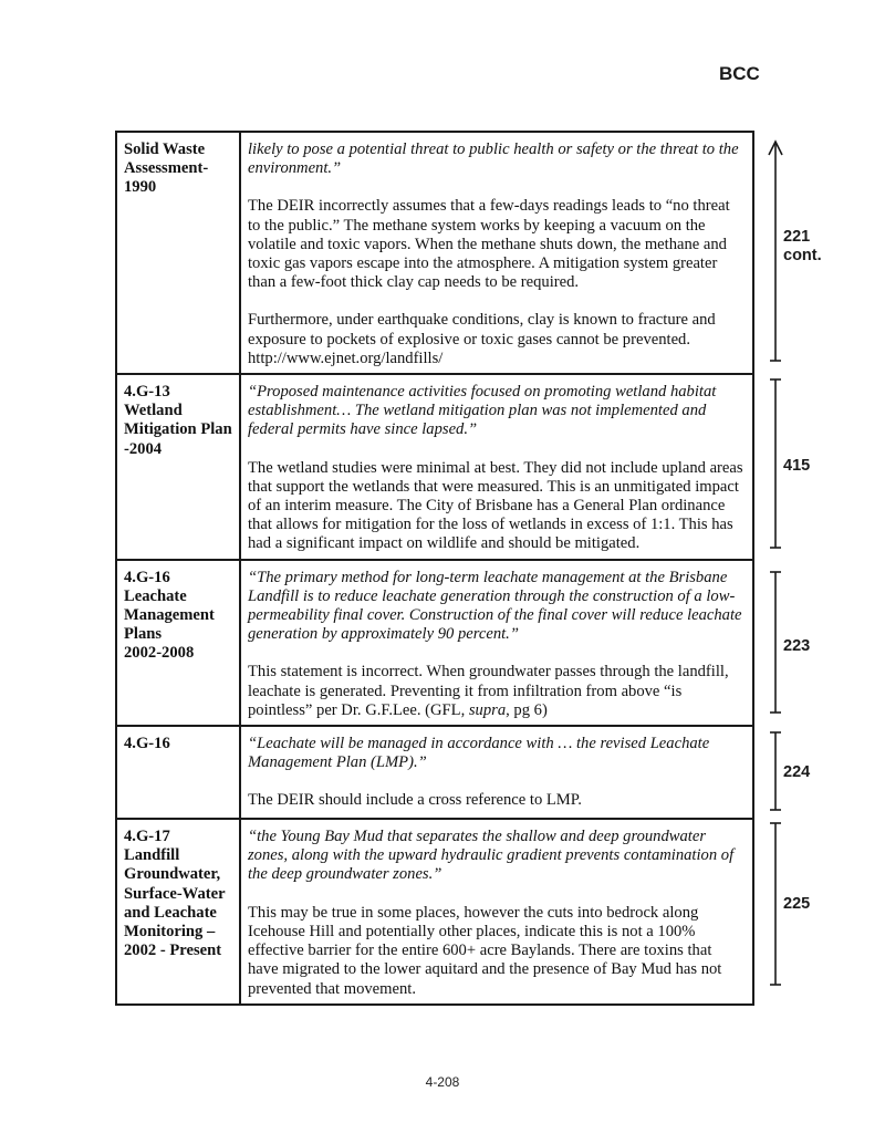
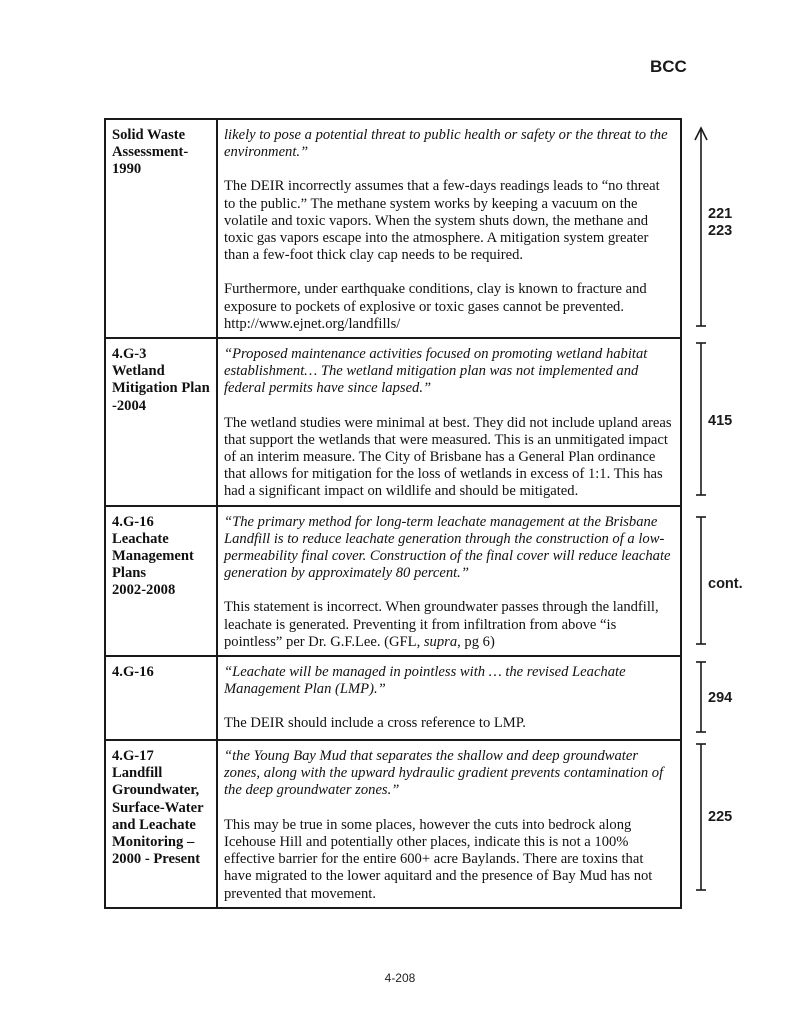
  BCC
- Solid Waste Assessment- 1990	likely to pose a potential threat to public health or safety or the threat to the environment.” The DEIR incorrectly assumes that a few-days readings leads to “no threat to the public.” The methane system works by keeping a vacuum on the volatile and toxic vapors. When the methane shuts down, the methane and toxic gas vapors escape into the atmosphere. A mitigation system greater than a few-foot thick clay cap needs to be required. Furthermore, under earthquake conditions, clay is known to fracture and exposure to pockets of explosive or toxic gases cannot be prevented. http://www.ejnet.org/landfills/
+ Solid Waste Assessment- 1990	likely to pose a potential threat to public health or safety or the threat to the environment.” The DEIR incorrectly assumes that a few-days readings leads to “no threat to the public.” The methane system works by keeping a vacuum on the volatile and toxic vapors. When the system shuts down, the methane and toxic gas vapors escape into the atmosphere. A mitigation system greater than a few-foot thick clay cap needs to be required. Furthermore, under earthquake conditions, clay is known to fracture and exposure to pockets of explosive or toxic gases cannot be prevented. http://www.ejnet.org/landfills/
- 4.G-13 Wetland Mitigation Plan -2004	“Proposed maintenance activities focused on promoting wetland habitat establishment… The wetland mitigation plan was not implemented and federal permits have since lapsed.” The wetland studies were minimal at best. They did not include upland areas that support the wetlands that were measured. This is an unmitigated impact of an interim measure. The City of Brisbane has a General Plan ordinance that allows for mitigation for the loss of wetlands in excess of 1:1. This has had a significant impact on wildlife and should be mitigated.
+ 4.G-3 Wetland Mitigation Plan -2004	“Proposed maintenance activities focused on promoting wetland habitat establishment… The wetland mitigation plan was not implemented and federal permits have since lapsed.” The wetland studies were minimal at best. They did not include upland areas that support the wetlands that were measured. This is an unmitigated impact of an interim measure. The City of Brisbane has a General Plan ordinance that allows for mitigation for the loss of wetlands in excess of 1:1. This has had a significant impact on wildlife and should be mitigated.
- 4.G-16 Leachate Management Plans 2002-2008	“The primary method for long-term leachate management at the Brisbane Landfill is to reduce leachate generation through the construction of a low-permeability final cover. Construction of the final cover will reduce leachate generation by approximately 90 percent.” This statement is incorrect. When groundwater passes through the landfill, leachate is generated. Preventing it from infiltration from above “is pointless” per Dr. G.F.Lee. (GFL, supra, pg 6)
+ 4.G-16 Leachate Management Plans 2002-2008	“The primary method for long-term leachate management at the Brisbane Landfill is to reduce leachate generation through the construction of a low-permeability final cover. Construction of the final cover will reduce leachate generation by approximately 80 percent.” This statement is incorrect. When groundwater passes through the landfill, leachate is generated. Preventing it from infiltration from above “is pointless” per Dr. G.F.Lee. (GFL, supra, pg 6)
- 4.G-16	“Leachate will be managed in accordance with … the revised Leachate Management Plan (LMP).” The DEIR should include a cross reference to LMP.
+ 4.G-16	“Leachate will be managed in pointless with … the revised Leachate Management Plan (LMP).” The DEIR should include a cross reference to LMP.
- 4.G-17 Landfill Groundwater, Surface-Water and Leachate Monitoring – 2002 - Present	“the Young Bay Mud that separates the shallow and deep groundwater zones, along with the upward hydraulic gradient prevents contamination of the deep groundwater zones.” This may be true in some places, however the cuts into bedrock along Icehouse Hill and potentially other places, indicate this is not a 100% effective barrier for the entire 600+ acre Baylands. There are toxins that have migrated to the lower aquitard and the presence of Bay Mud has not prevented that movement.
+ 4.G-17 Landfill Groundwater, Surface-Water and Leachate Monitoring – 2000 - Present	“the Young Bay Mud that separates the shallow and deep groundwater zones, along with the upward hydraulic gradient prevents contamination of the deep groundwater zones.” This may be true in some places, however the cuts into bedrock along Icehouse Hill and potentially other places, indicate this is not a 100% effective barrier for the entire 600+ acre Baylands. There are toxins that have migrated to the lower aquitard and the presence of Bay Mud has not prevented that movement.
  221
- cont.
+ 223
  415
- 223
+ cont.
- 224
+ 294
  225
  4-208
